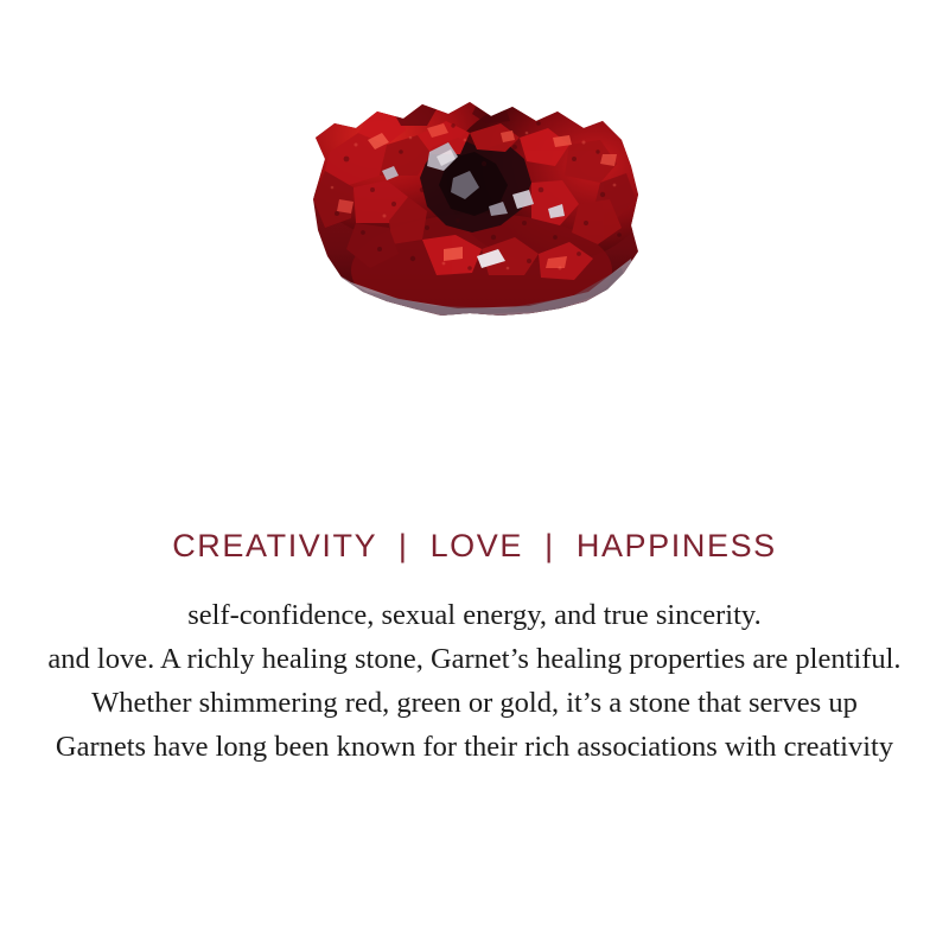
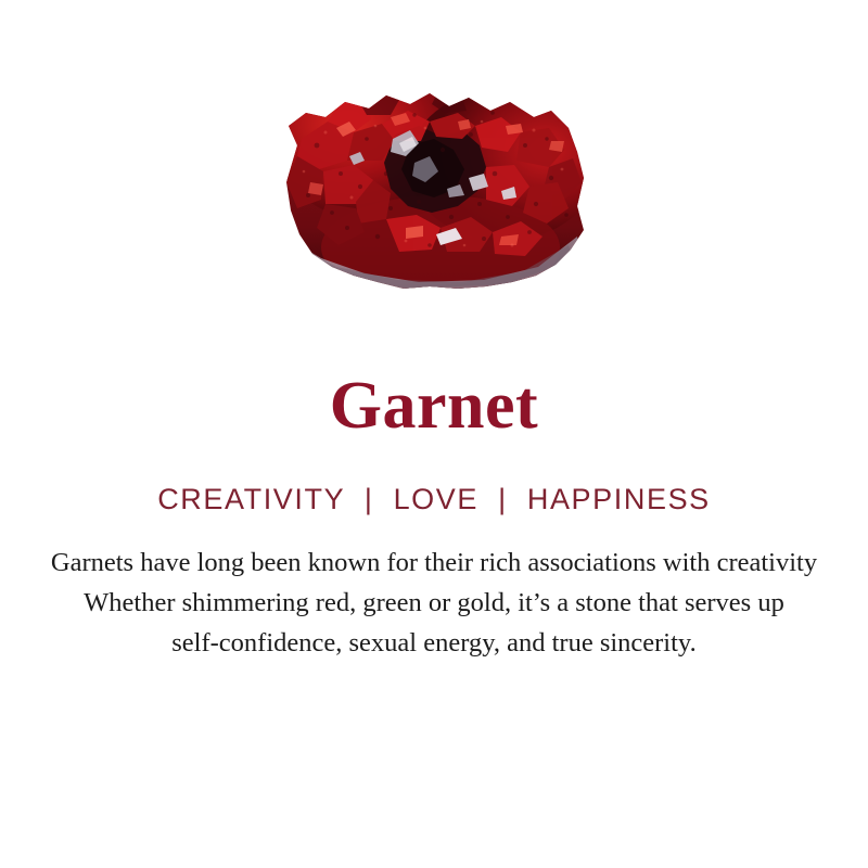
+ Garnet
  CREATIVITY | LOVE | HAPPINESS
- self-confidence, sexual energy, and true sincerity.
+ Garnets have long been known for their rich associations with creativity
- and love. A richly healing stone, Garnet’s healing properties are plentiful.
  Whether shimmering red, green or gold, it’s a stone that serves up
- Garnets have long been known for their rich associations with creativity
+ self-confidence, sexual energy, and true sincerity.
